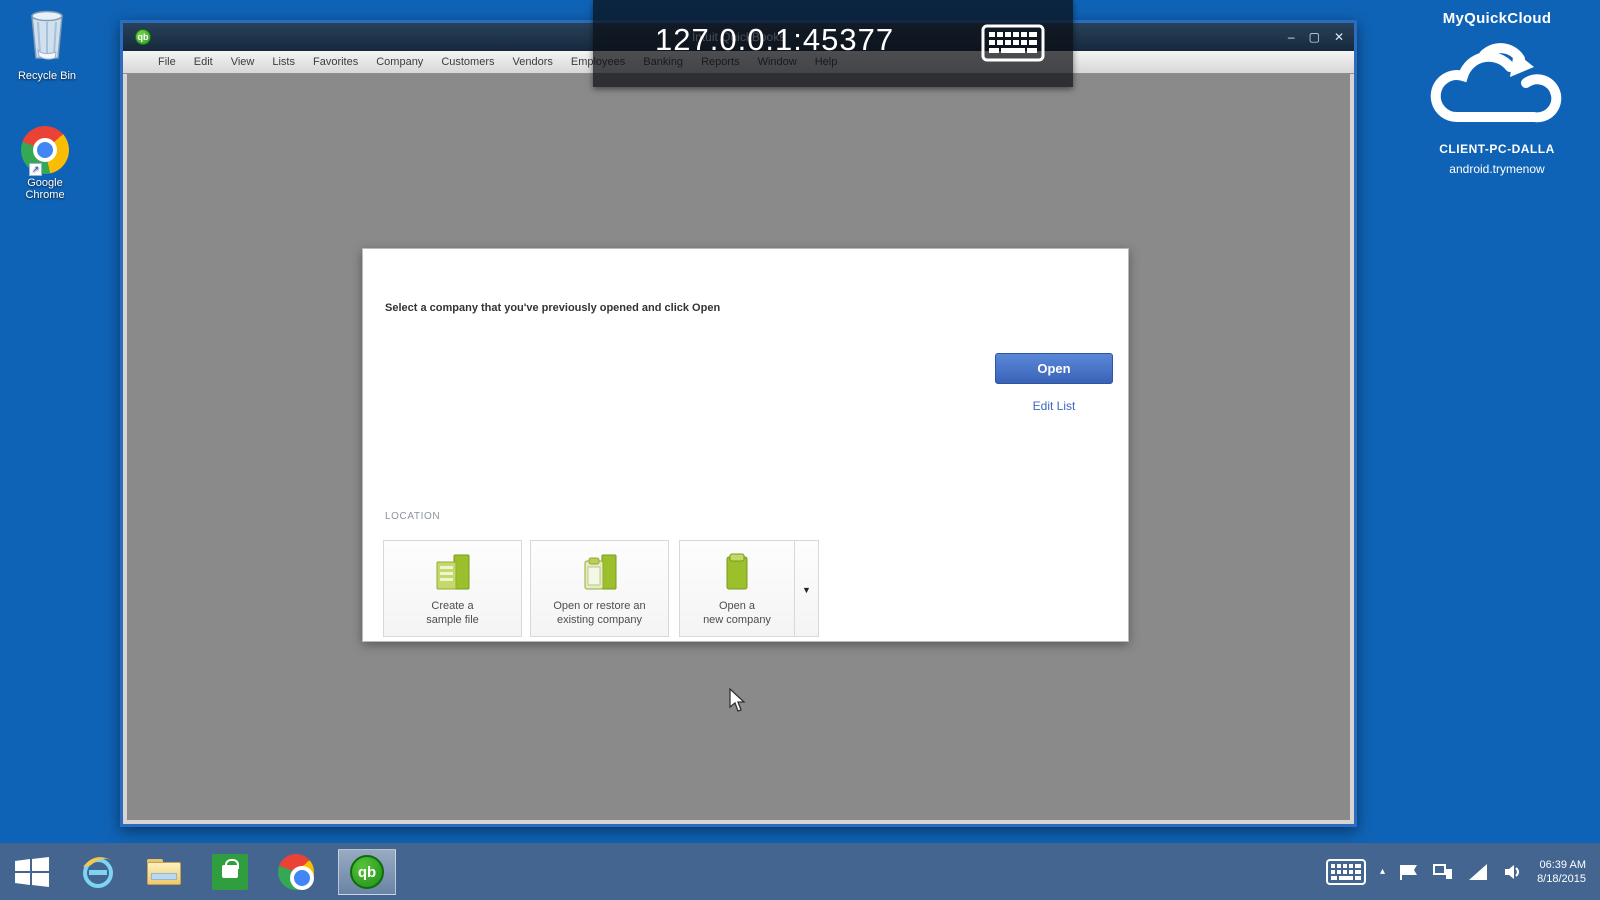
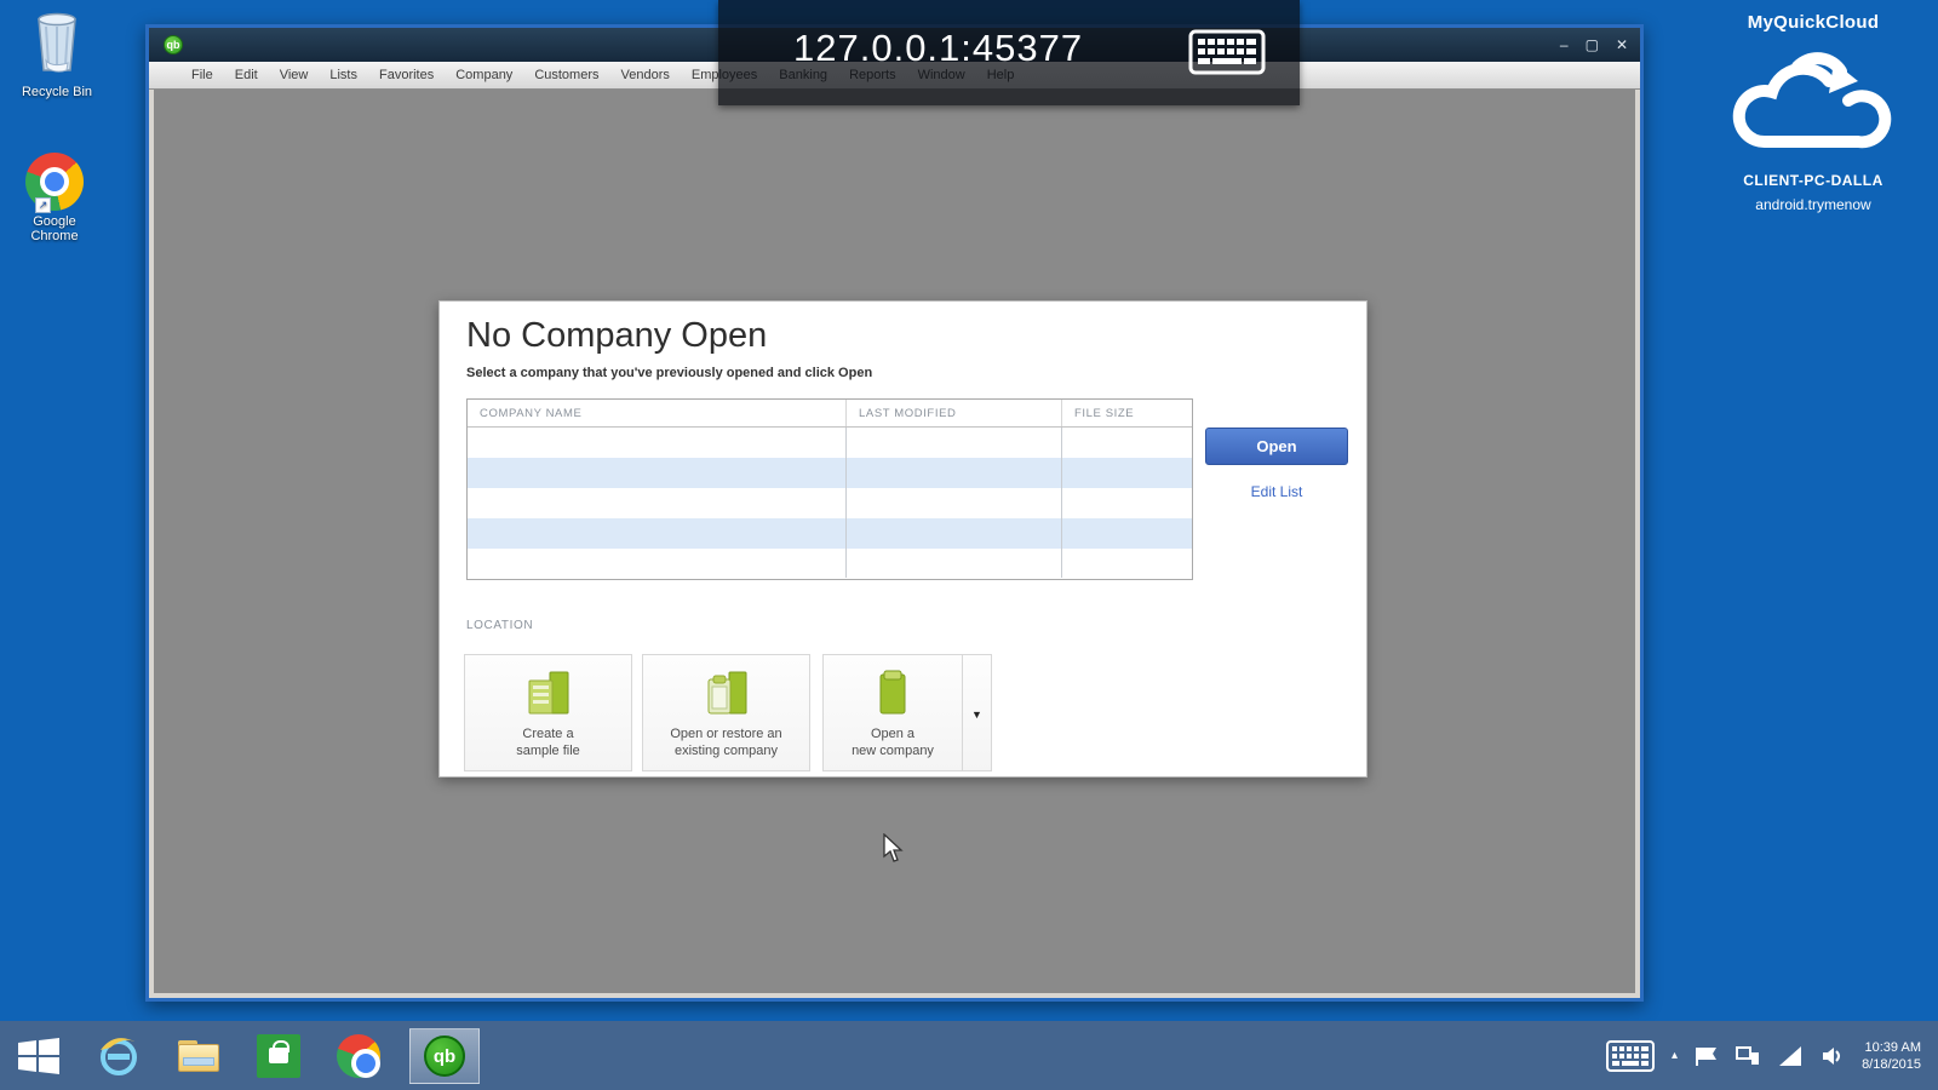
  Recycle Bin
  ↗
  Google Chrome
  MyQuickCloud
  CLIENT-PC-DALLA
  android.trymenow
  qb
- Intuit QuickBooks
  –
  ▢
  ✕
  File
  Edit
  View
  Lists
  Favorites
  Company
  Customers
  Vendors
  Employees
  Banking
  Reports
  Window
  Help
+ No Company Open
  Select a company that you've previously opened and click Open
+ COMPANY NAME
+ LAST MODIFIED
+ FILE SIZE
  Open
  Edit List
  LOCATION
  Create a
  sample file
  Open or restore an
  existing company
  Open a
  new company
  ▼
  127.0.0.1:45377
  qb
  ▴
- 06:39 AM
+ 10:39 AM
  8/18/2015
